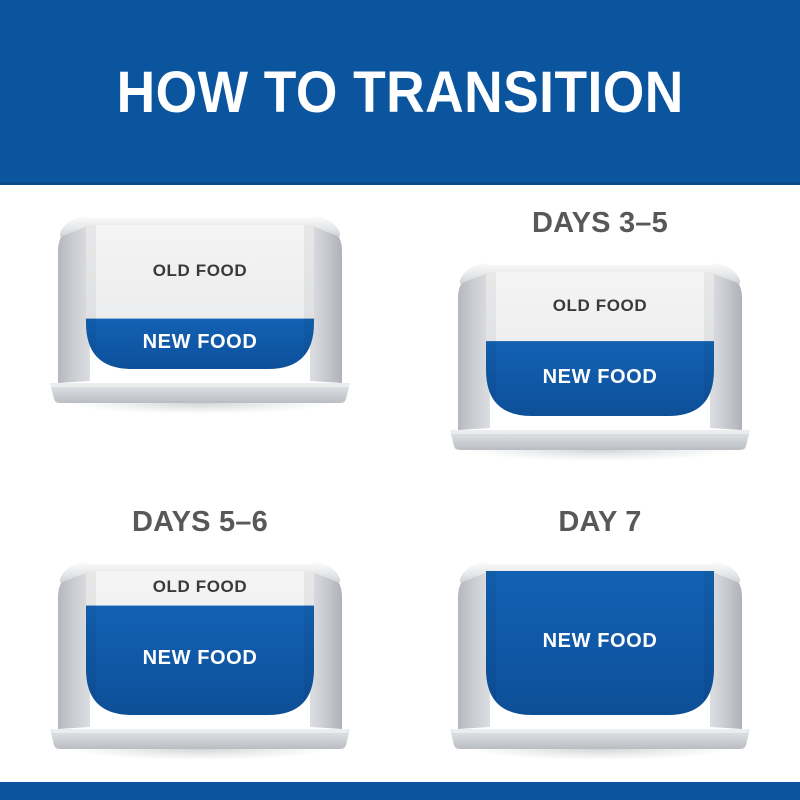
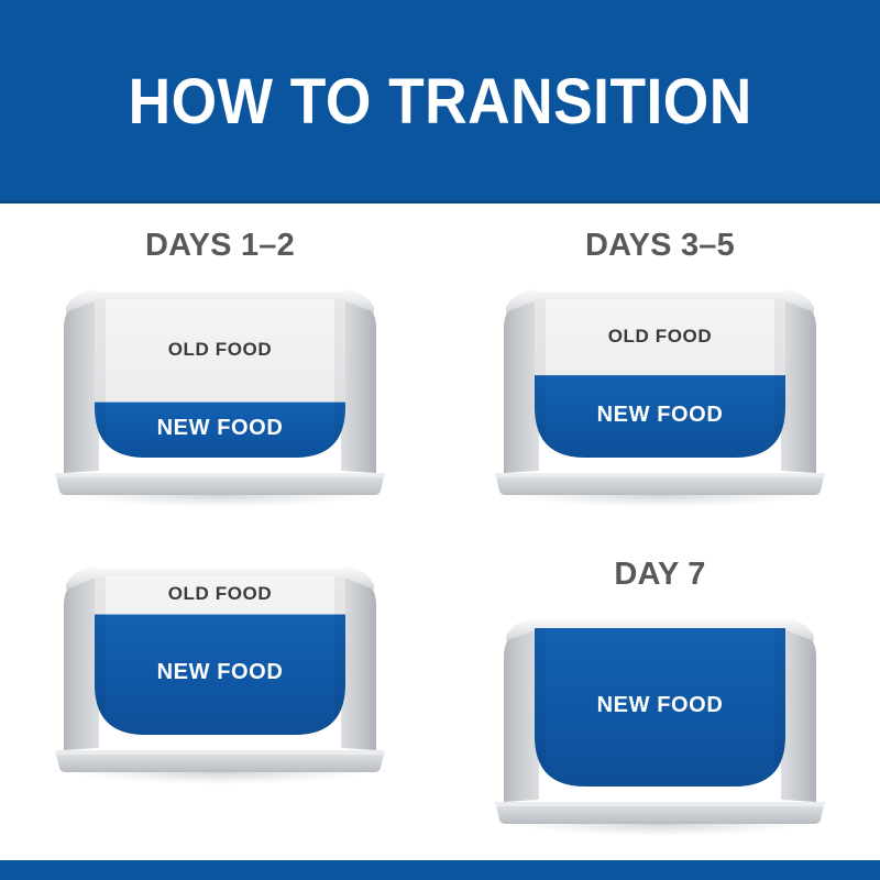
  HOW TO TRANSITION
+ DAYS 1–2
  OLD FOOD
  NEW FOOD
  DAYS 3–5
  OLD FOOD
  NEW FOOD
- DAYS 5–6
  OLD FOOD
  NEW FOOD
  DAY 7
  NEW FOOD
